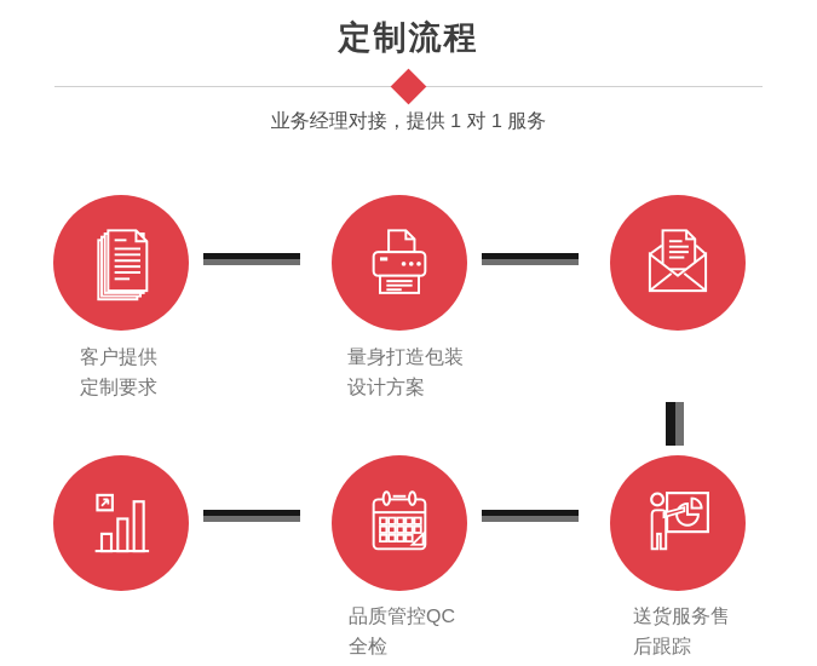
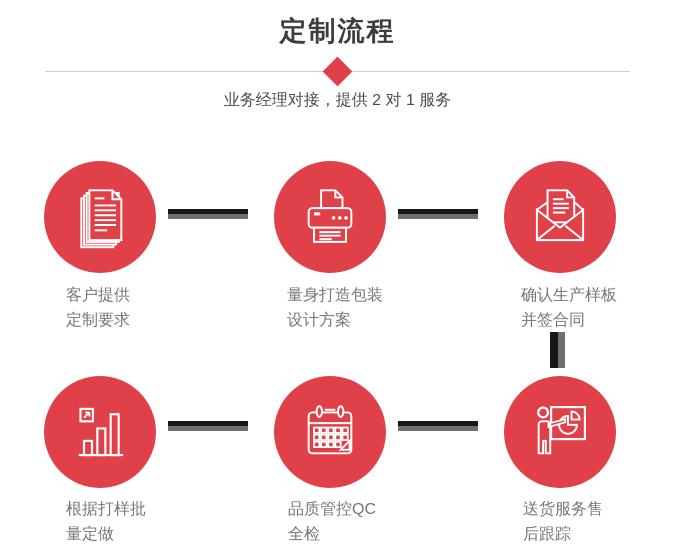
  定制流程
- 业务经理对接，提供 1 对 1 服务
+ 业务经理对接，提供 2 对 1 服务
  客户提供
  定制要求
  量身打造包装
  设计方案
+ 确认生产样板
+ 并签合同
+ 根据打样批
+ 量定做
  品质管控QC
  全检
  送货服务售
  后跟踪
